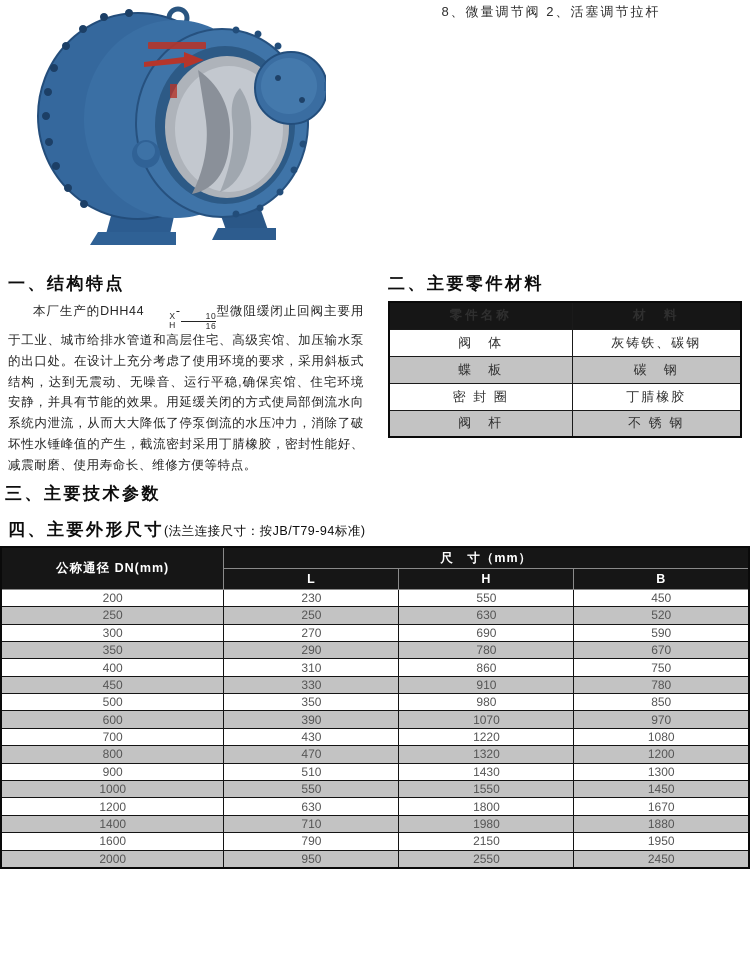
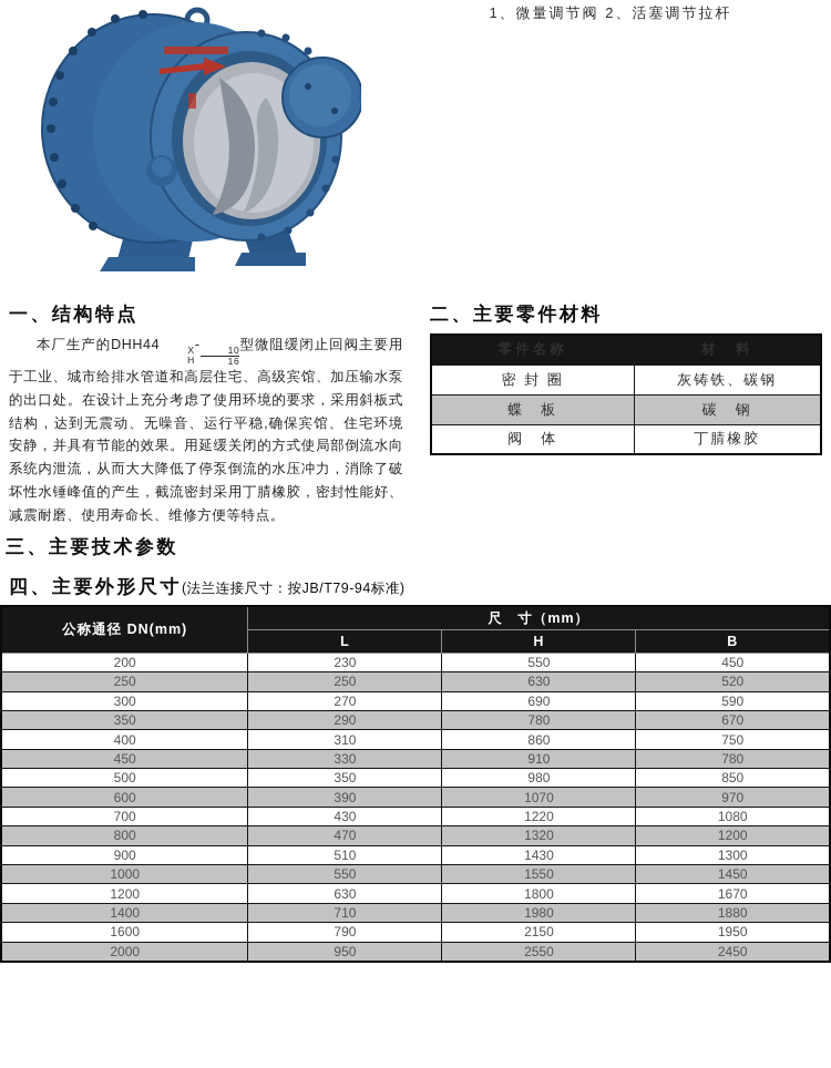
- 8、微量调节阀 2、活塞调节拉杆
+ 1、微量调节阀 2、活塞调节拉杆
  一、结构特点
  本厂生产的DHH44
  X
  H
  -
  10
  16
  型微阻缓闭止回阀主要用于工业、城市给排水管道和高层住宅、高级宾馆、加压输水泵的出口处。在设计上充分考虑了使用环境的要求，采用斜板式结构，达到无震动、无噪音、运行平稳,确保宾馆、住宅环境安静，并具有节能的效果。用延缓关闭的方式使局部倒流水向系统内泄流，从而大大降低了停泵倒流的水压冲力，消除了破坏性水锤峰值的产生，截流密封采用丁腈橡胶，密封性能好、减震耐磨、使用寿命长、维修方便等特点。
  二、主要零件材料
  零件名称	材 料
- 阀 体	灰铸铁、碳钢
+ 密 封 圈	灰铸铁、碳钢
  蝶 板	碳 钢
- 密 封 圈	丁腈橡胶
+ 阀 体	丁腈橡胶
- 阀 杆	不 锈 钢
  三、主要技术参数
  四、主要外形尺寸(法兰连接尺寸：按JB/T79-94标准)
  公称通径 DN(mm)	尺 寸（mm）
  L	H	B
  200	230	550	450
  250	250	630	520
  300	270	690	590
  350	290	780	670
  400	310	860	750
  450	330	910	780
  500	350	980	850
  600	390	1070	970
  700	430	1220	1080
  800	470	1320	1200
  900	510	1430	1300
  1000	550	1550	1450
  1200	630	1800	1670
  1400	710	1980	1880
  1600	790	2150	1950
  2000	950	2550	2450
